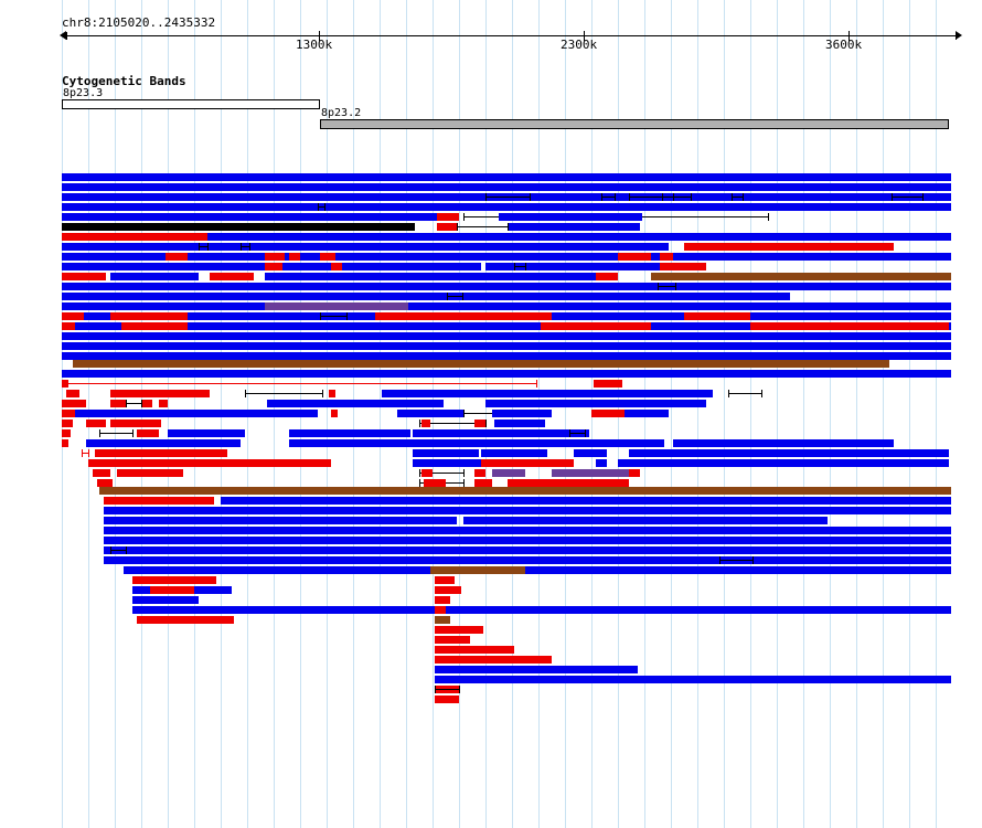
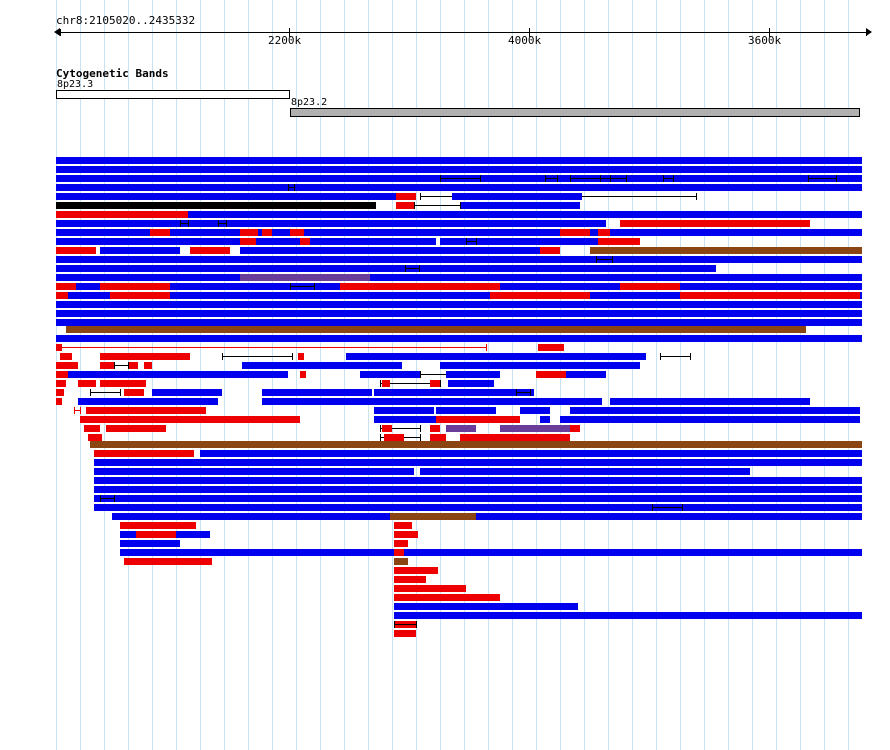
  chr8:2105020..2435332
- 1300k
+ 2200k
- 2300k
+ 4000k
  3600k
  Cytogenetic Bands
  8p23.3
  8p23.2
